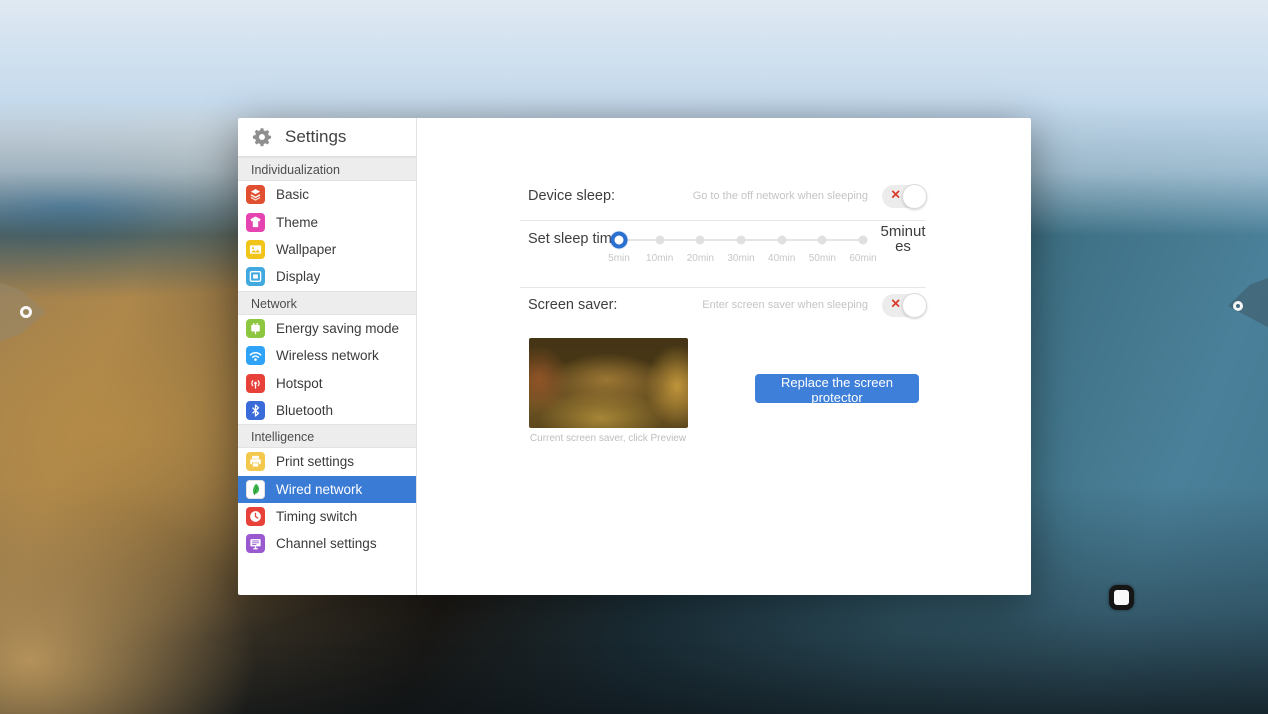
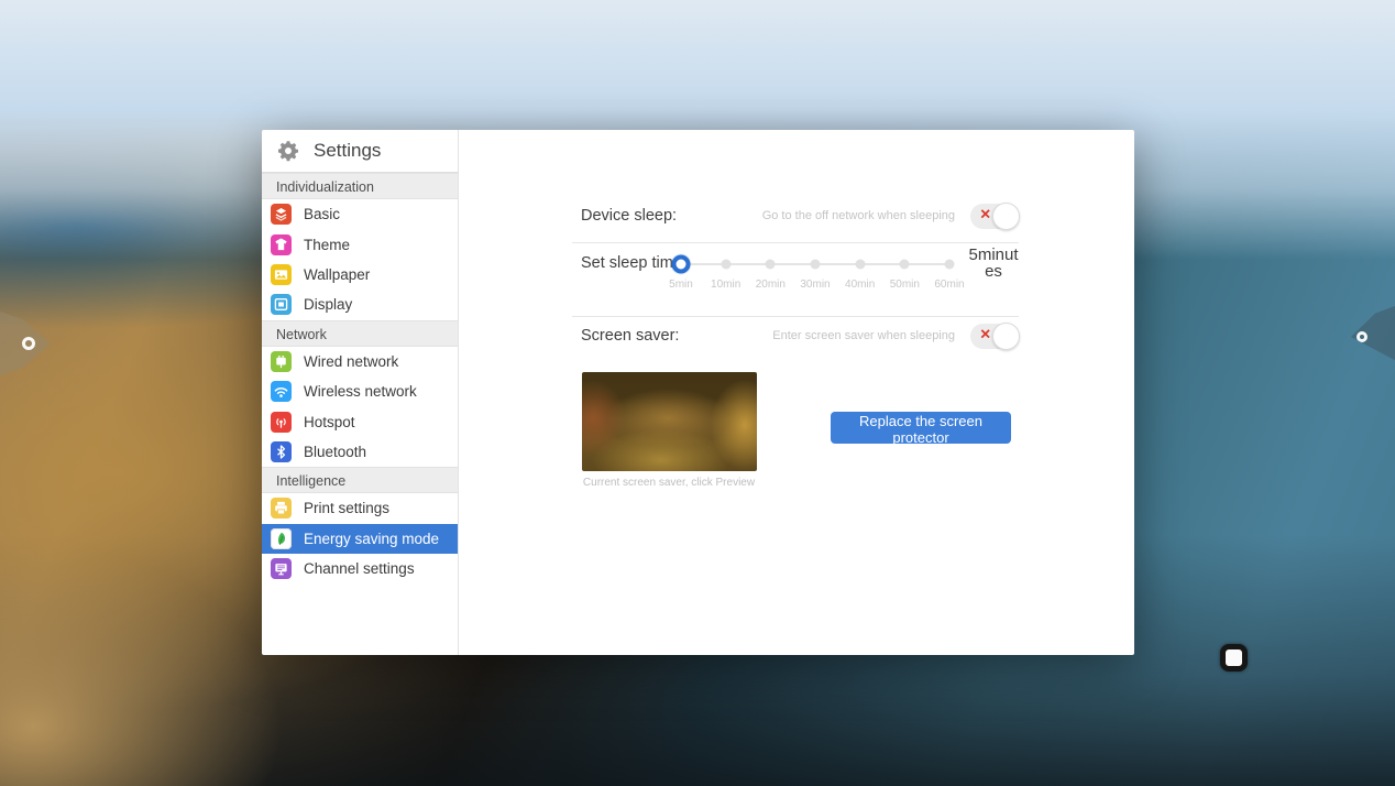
  Settings
  Individualization
  Basic
  Theme
  Wallpaper
  Display
  Network
- Energy saving mode
+ Wired network
  Wireless network
  Hotspot
  Bluetooth
  Intelligence
  Print settings
- Wired network
+ Energy saving mode
- Timing switch
  Channel settings
  Device sleep:
  Go to the off network when sleeping
  ×
  Set sleep tim
  5min
  10min
  20min
  30min
  40min
  50min
  60min
  5minutes
  Screen saver:
  Enter screen saver when sleeping
  ×
  Current screen saver, click Preview
  Replace the screen protector
